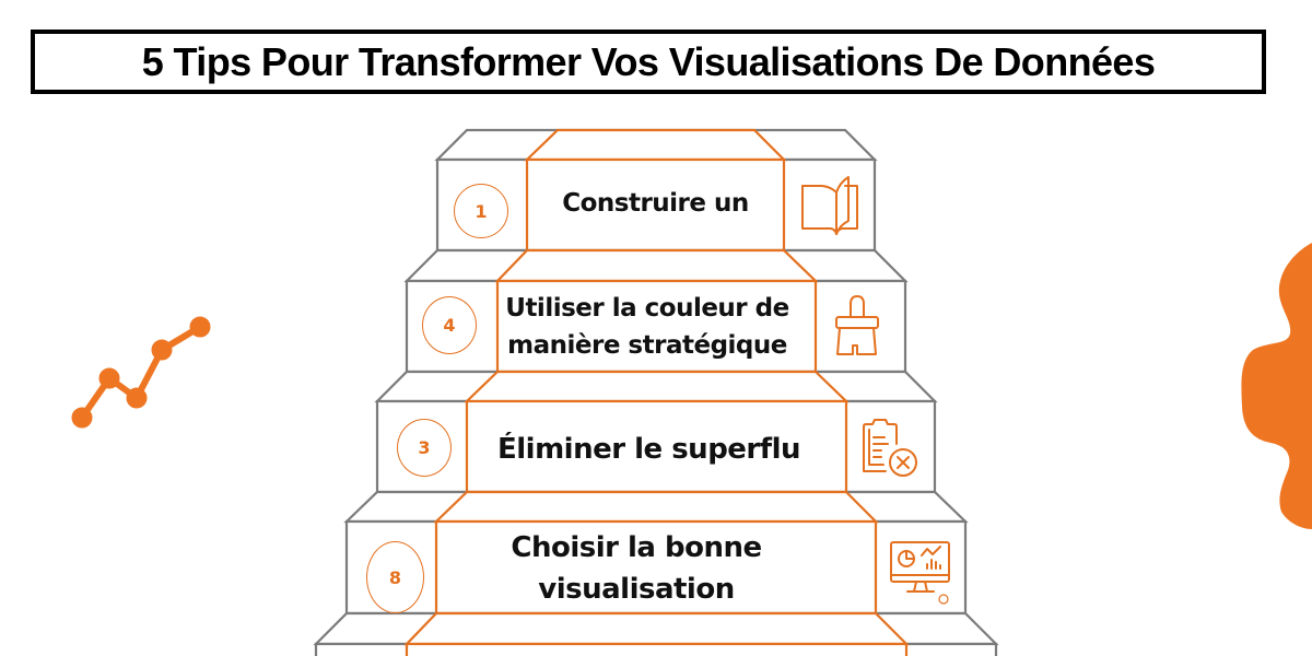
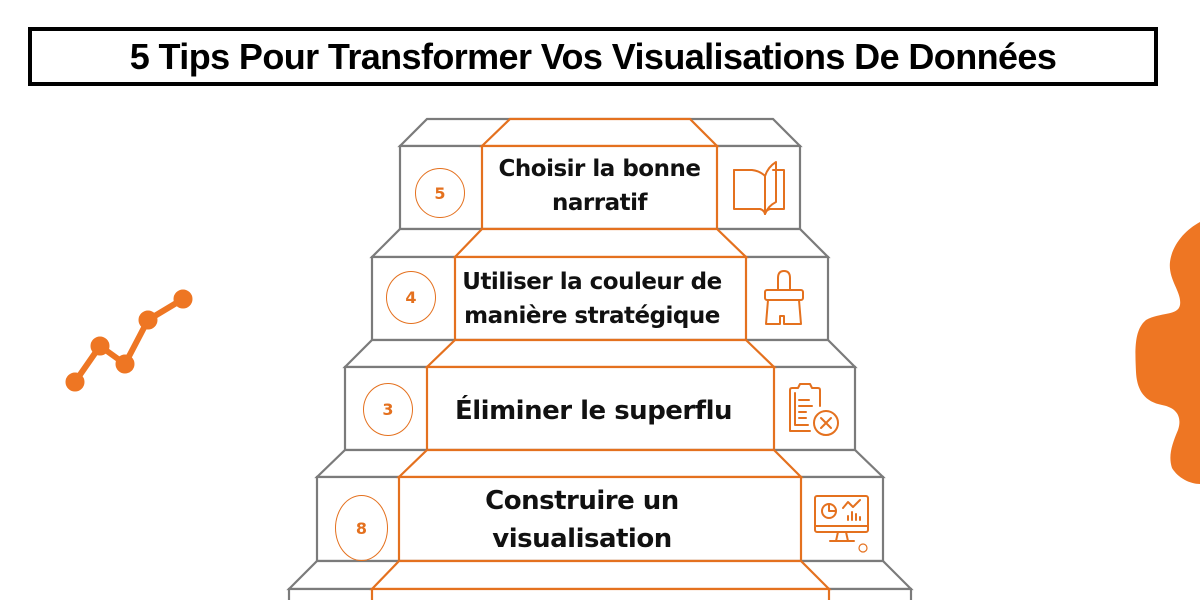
  5 Tips Pour Transformer Vos Visualisations De Données
- 1
+ 5
  4
  3
  8
- Construire un
+ Choisir la bonne
+ narratif
  Utiliser la couleur de
  manière stratégique
  Éliminer le superflu
- Choisir la bonne
+ Construire un
  visualisation
